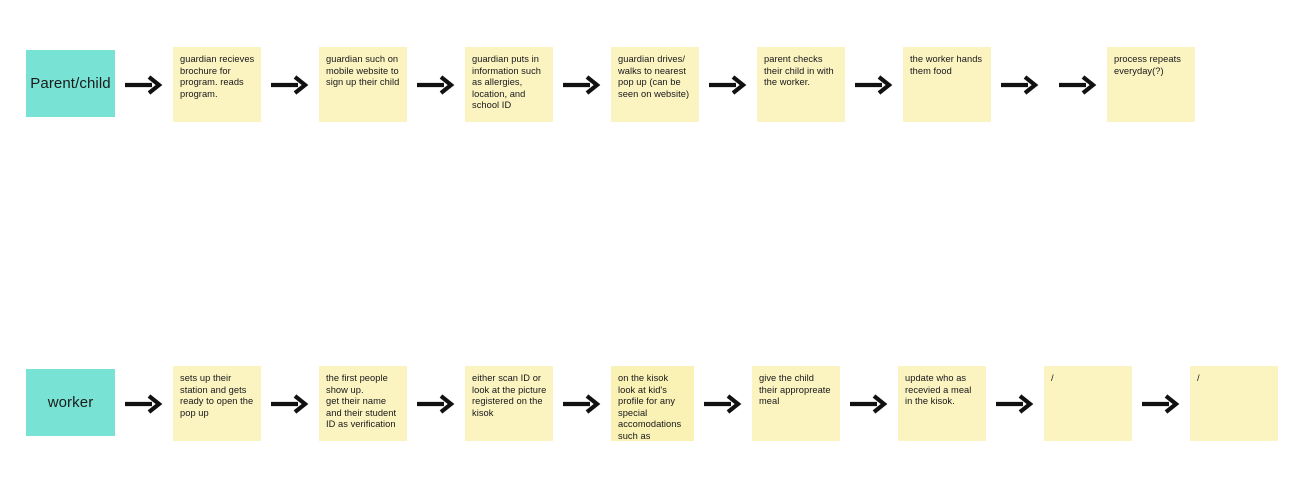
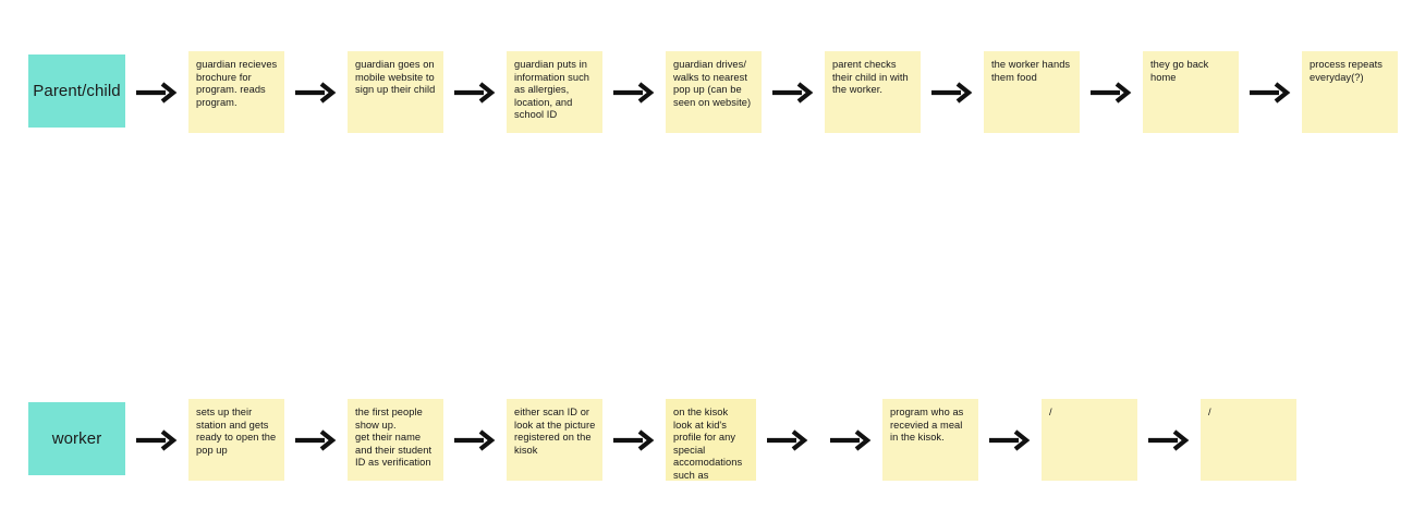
  Parent/child
  guardian recieves brochure for program. reads program.
- guardian such on mobile website to sign up their child
+ guardian goes on mobile website to sign up their child
  guardian puts in information such as allergies, location, and school ID
  guardian drives/ walks to nearest pop up (can be seen on website)
  parent checks their child in with the worker.
  the worker hands them food
+ they go back home
  process repeats everyday(?)
  worker
  sets up their station and gets ready to open the pop up
  the first people show up.
  get their name and their student ID as verification
  either scan ID or look at the picture registered on the kisok
  on the kisok look at kid's profile for any special accomodations such as
- give the child their appropreate meal
- update who as recevied a meal in the kisok.
+ program who as recevied a meal in the kisok.
  /
  /
